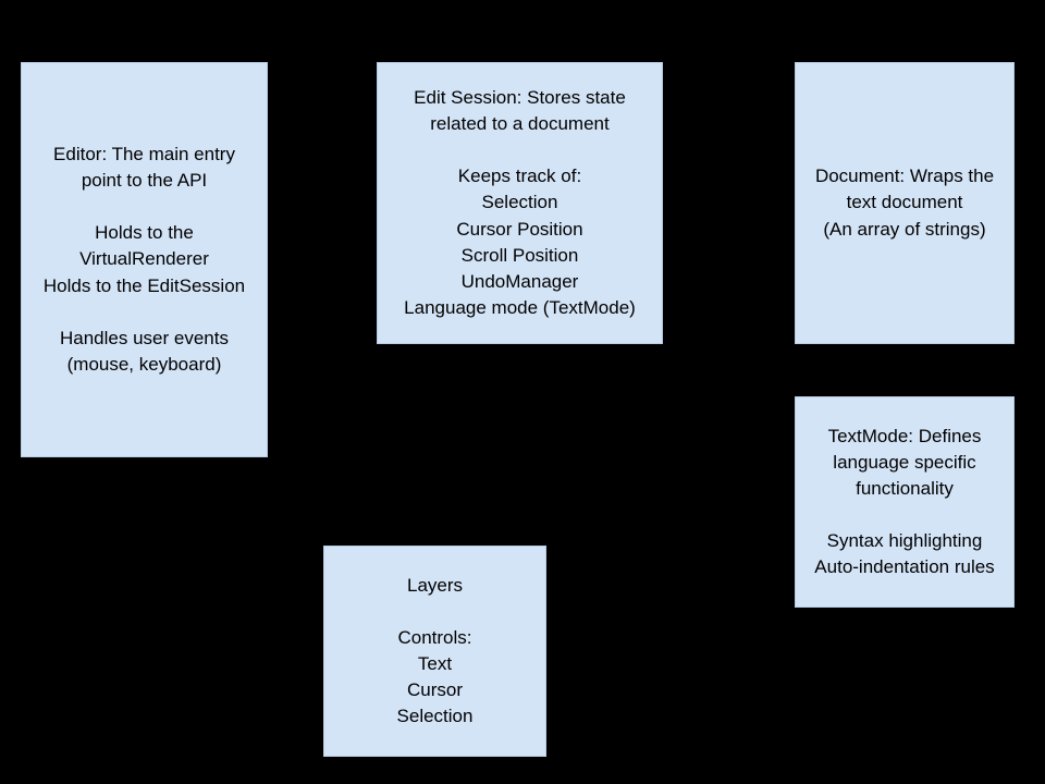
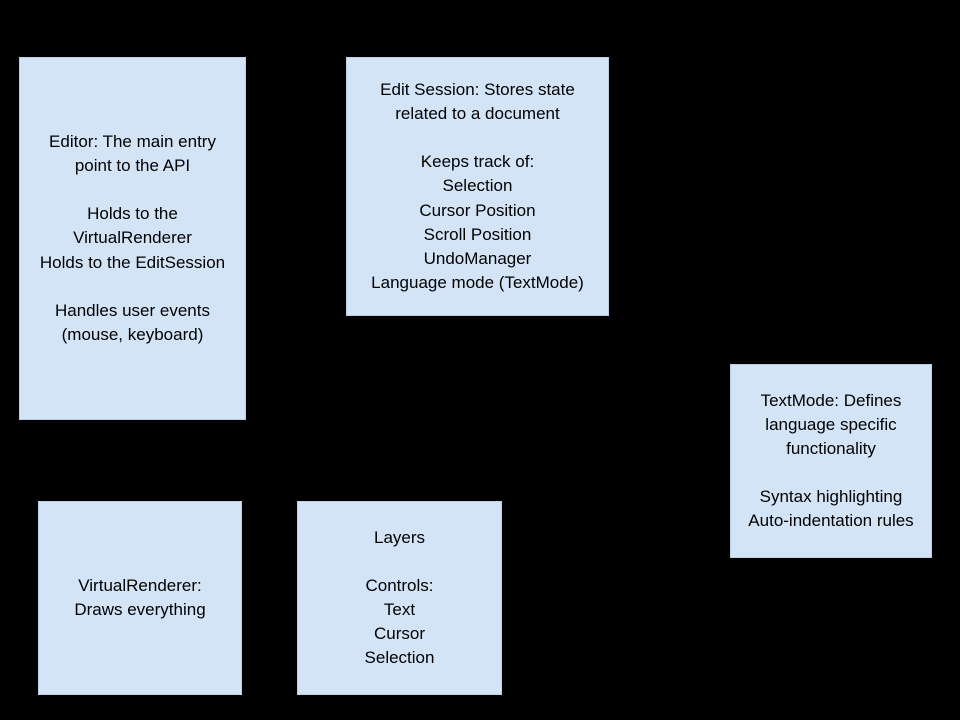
  Editor: The main entry
  point to the API
  Holds to the
  VirtualRenderer
  Holds to the EditSession
  Handles user events
  (mouse, keyboard)
  Edit Session: Stores state
  related to a document
  Keeps track of:
  Selection
  Cursor Position
  Scroll Position
  UndoManager
  Language mode (TextMode)
- Document: Wraps the
- text document
- (An array of strings)
  TextMode: Defines
  language specific
  functionality
  Syntax highlighting
  Auto-indentation rules
+ VirtualRenderer:
+ Draws everything
  Layers
  Controls:
  Text
  Cursor
  Selection
